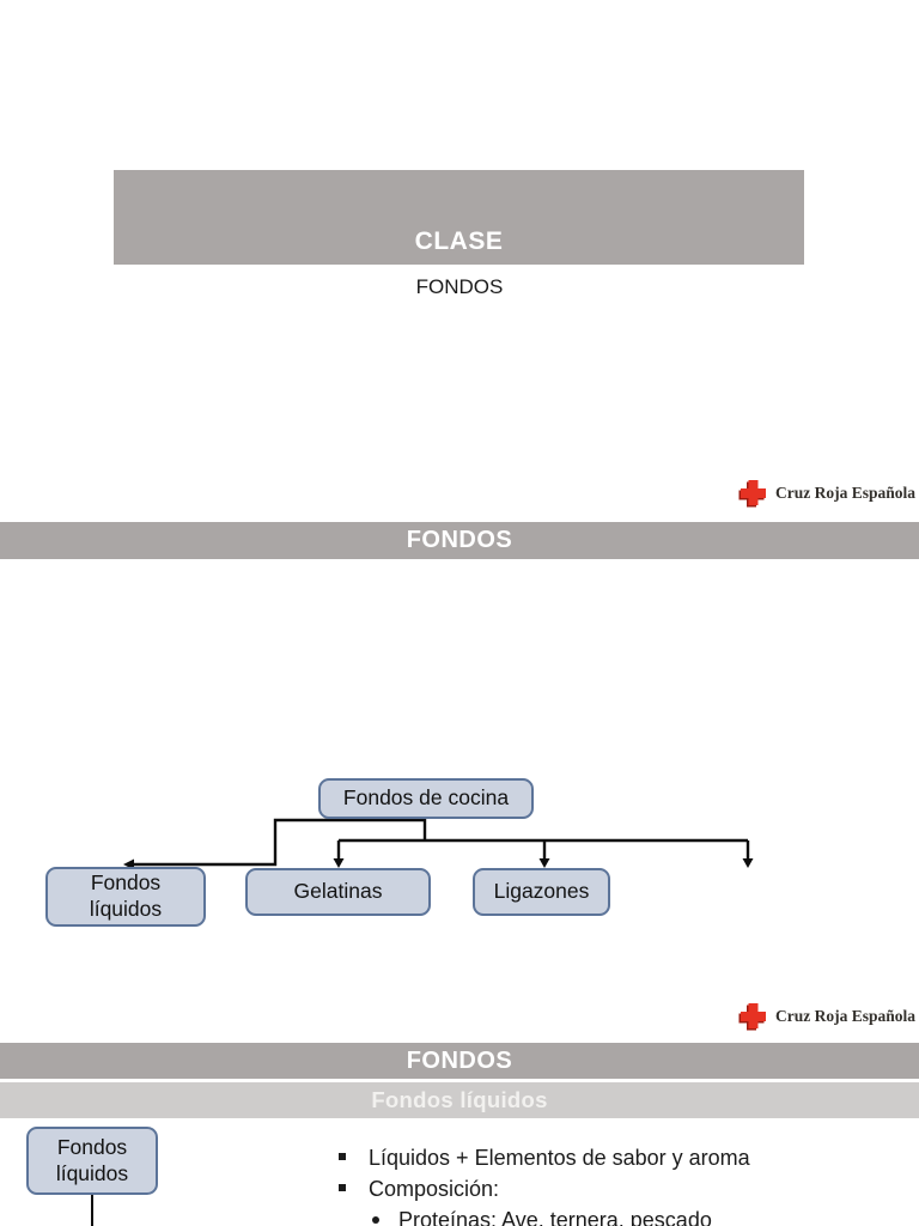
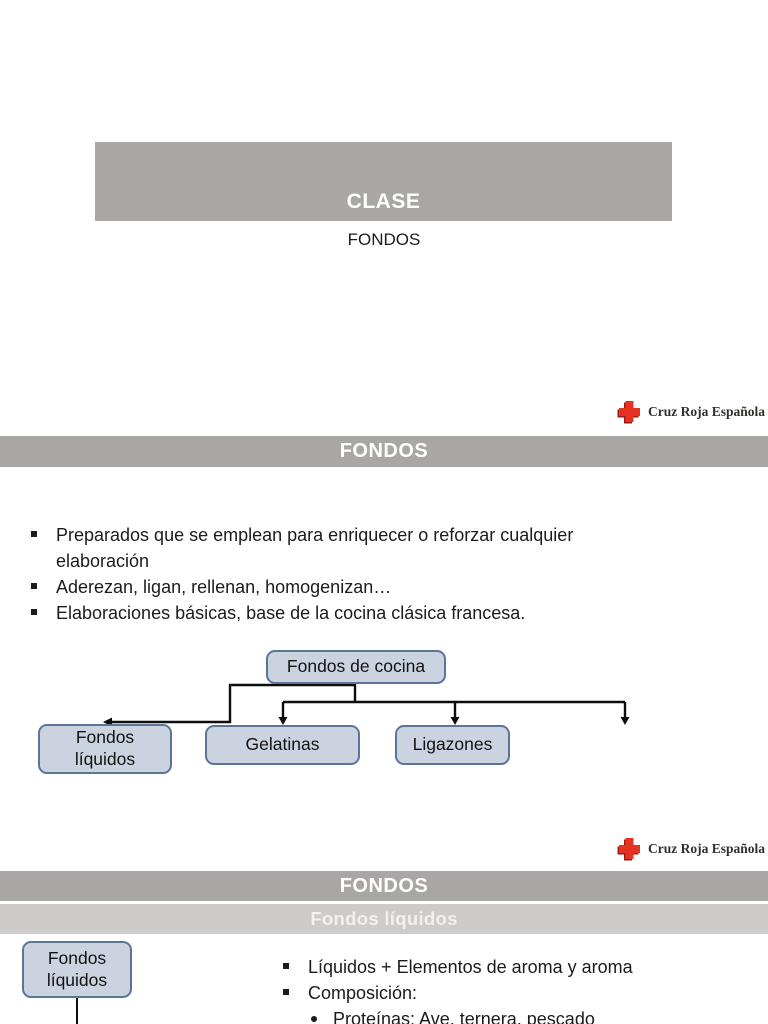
  CLASE
  FONDOS
  Cruz Roja Española
  FONDOS
+ Preparados que se emplean para enriquecer o reforzar cualquier elaboración
+ Aderezan, ligan, rellenan, homogenizan…
+ Elaboraciones básicas, base de la cocina clásica francesa.
  Fondos de cocina
  Fondos líquidos
  Gelatinas
  Ligazones
  Cruz Roja Española
  FONDOS
  Fondos líquidos
  Fondos líquidos
- Líquidos + Elementos de sabor y aroma
+ Líquidos + Elementos de aroma y aroma
  Composición:
  Proteínas: Ave, ternera, pescado
